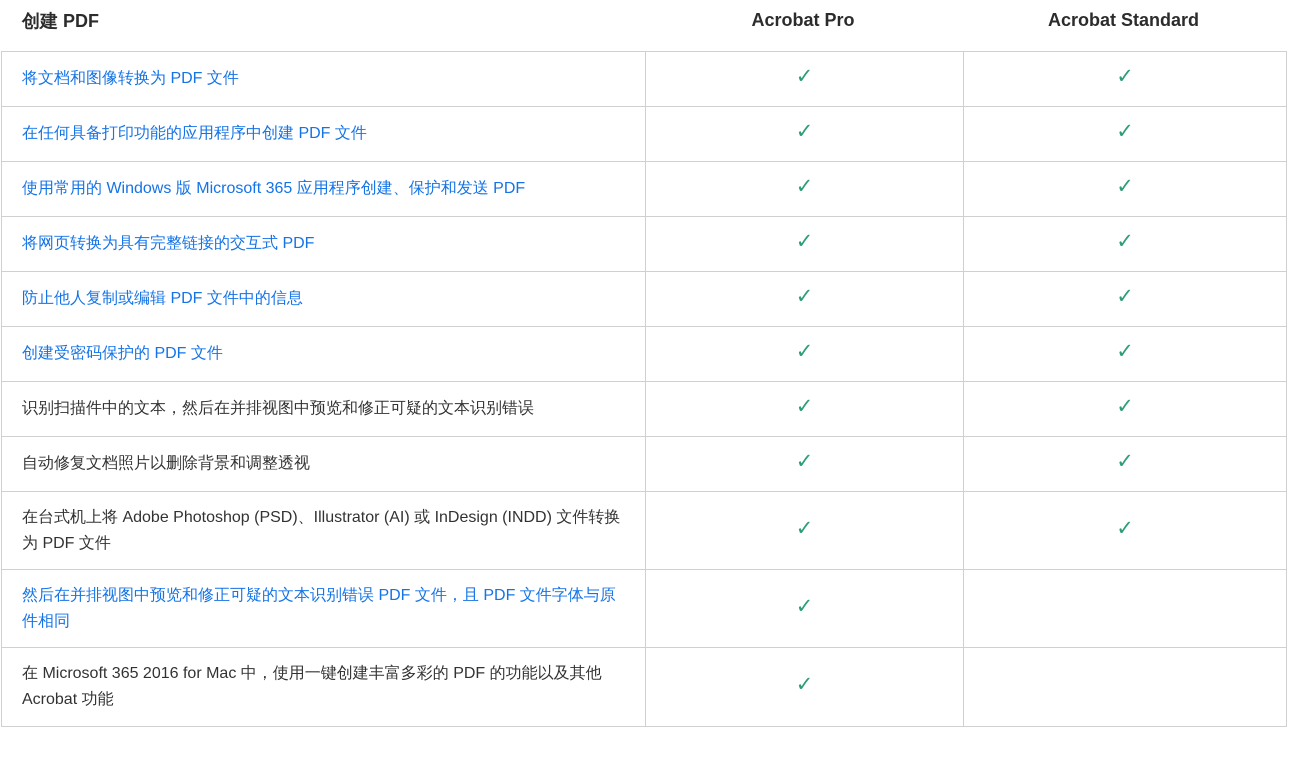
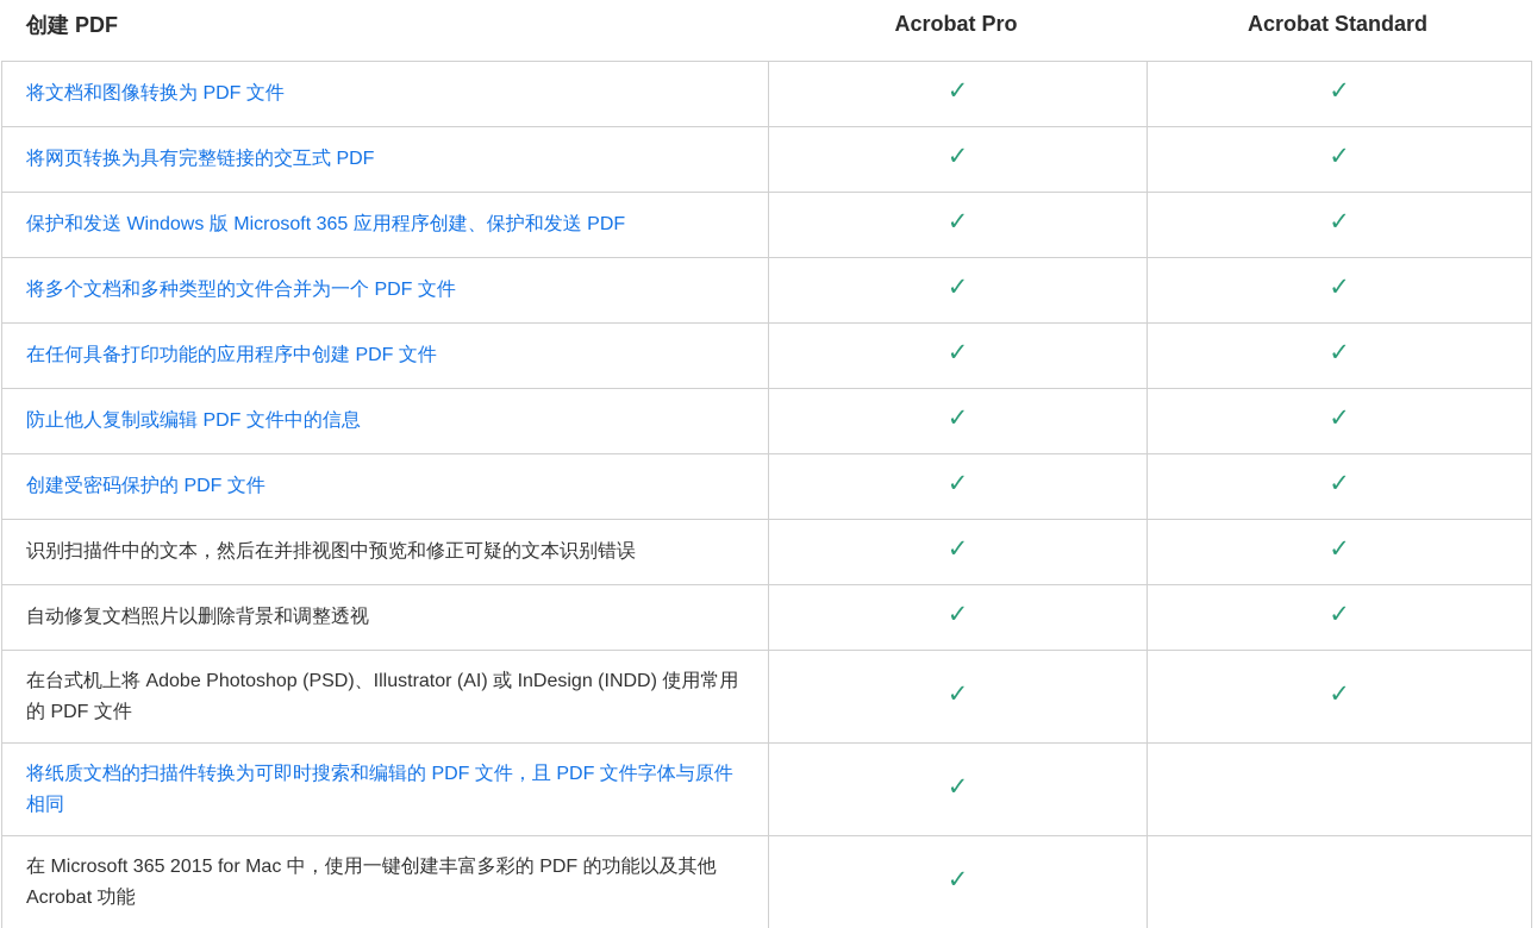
  创建 PDF
  Acrobat Pro
  Acrobat Standard
  将文档和图像转换为 PDF 文件	✓	✓
- 在任何具备打印功能的应用程序中创建 PDF 文件	✓	✓
+ 将网页转换为具有完整链接的交互式 PDF	✓	✓
- 使用常用的 Windows 版 Microsoft 365 应用程序创建、保护和发送 PDF	✓	✓
+ 保护和发送 Windows 版 Microsoft 365 应用程序创建、保护和发送 PDF	✓	✓
+ 将多个文档和多种类型的文件合并为一个 PDF 文件	✓	✓
- 将网页转换为具有完整链接的交互式 PDF	✓	✓
+ 在任何具备打印功能的应用程序中创建 PDF 文件	✓	✓
  防止他人复制或编辑 PDF 文件中的信息	✓	✓
  创建受密码保护的 PDF 文件	✓	✓
  识别扫描件中的文本，然后在并排视图中预览和修正可疑的文本识别错误	✓	✓
  自动修复文档照片以删除背景和调整透视	✓	✓
- 在台式机上将 Adobe Photoshop (PSD)、Illustrator (AI) 或 InDesign (INDD) 文件转换为 PDF 文件	✓	✓
+ 在台式机上将 Adobe Photoshop (PSD)、Illustrator (AI) 或 InDesign (INDD) 使用常用的 PDF 文件	✓	✓
- 然后在并排视图中预览和修正可疑的文本识别错误 PDF 文件，且 PDF 文件字体与原件相同	✓
+ 将纸质文档的扫描件转换为可即时搜索和编辑的 PDF 文件，且 PDF 文件字体与原件相同	✓
- 在 Microsoft 365 2016 for Mac 中，使用一键创建丰富多彩的 PDF 的功能以及其他 Acrobat 功能	✓
+ 在 Microsoft 365 2015 for Mac 中，使用一键创建丰富多彩的 PDF 的功能以及其他 Acrobat 功能	✓
